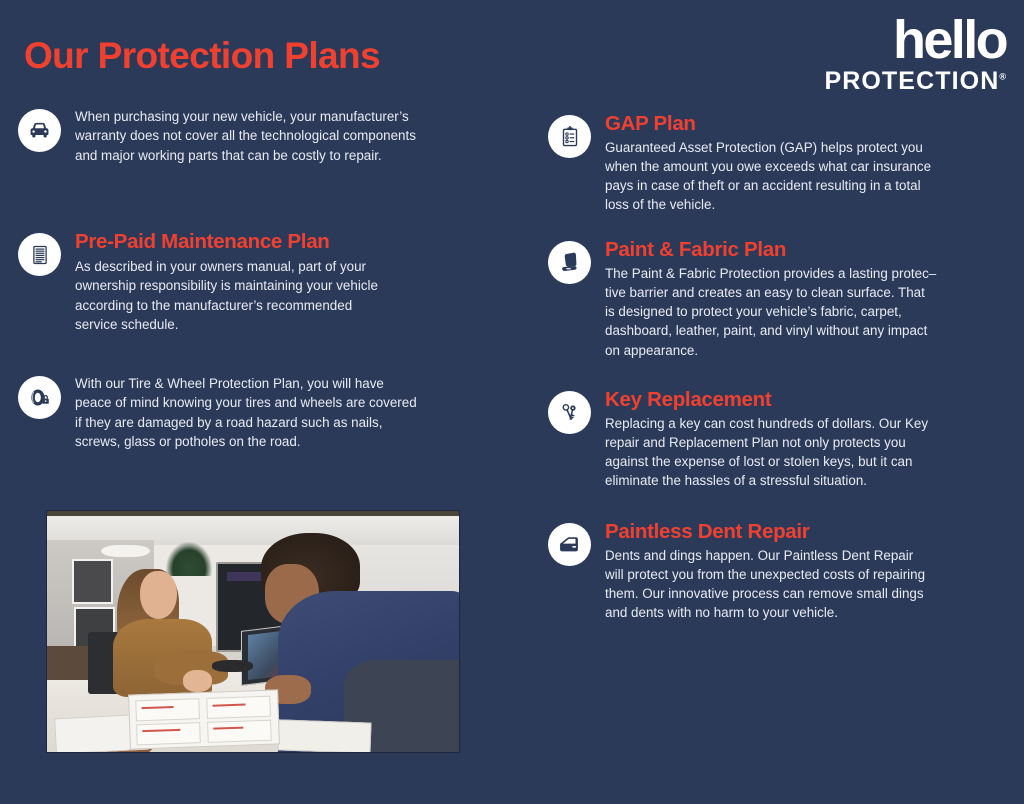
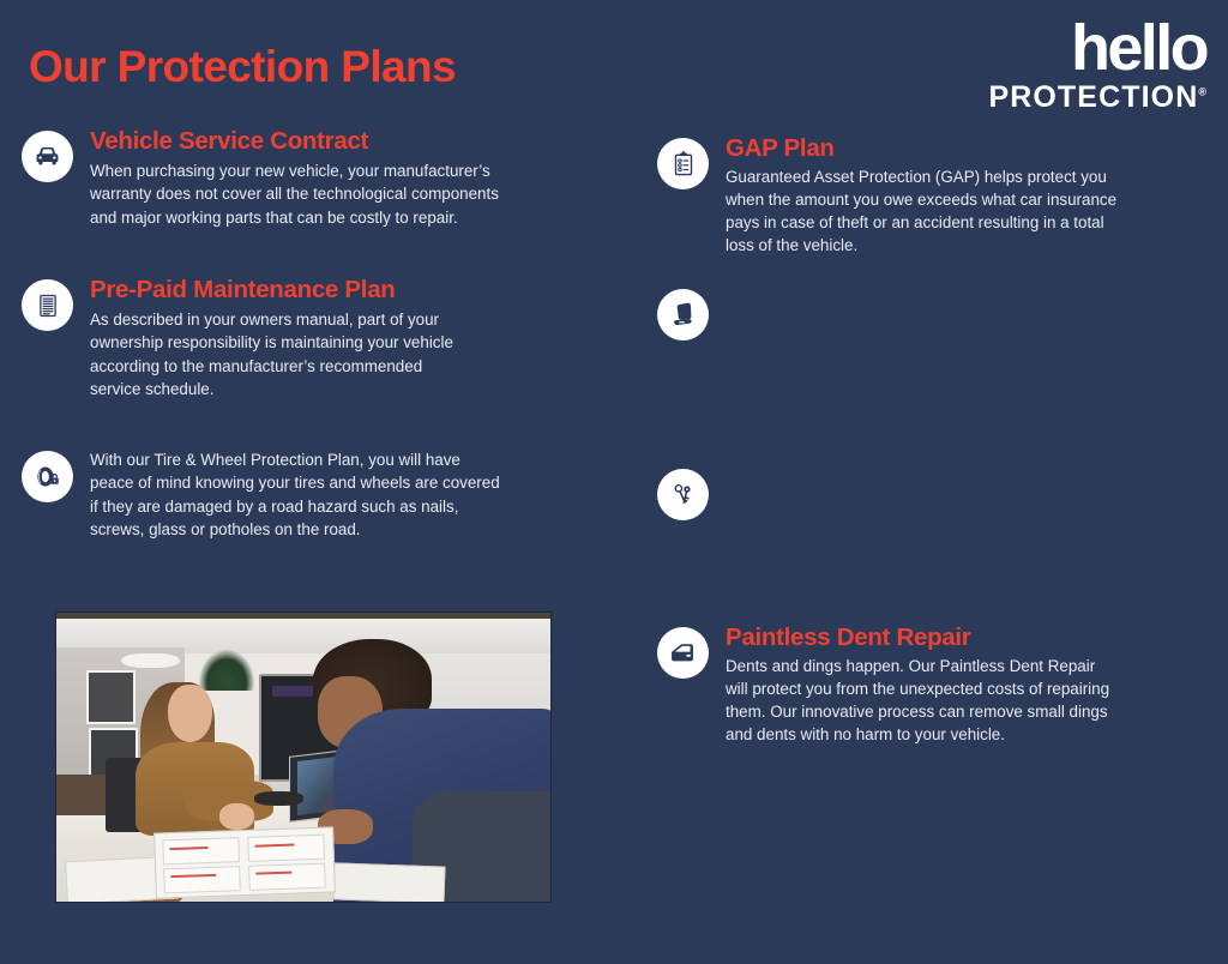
  hello
  PROTECTION®
  Our Protection Plans
+ Vehicle Service Contract
  When purchasing your new vehicle, your manufacturer’s
  warranty does not cover all the technological components
  and major working parts that can be costly to repair.
  Pre-Paid Maintenance Plan
  As described in your owners manual, part of your
  ownership responsibility is maintaining your vehicle
  according to the manufacturer’s recommended
  service schedule.
  With our Tire & Wheel Protection Plan, you will have
  peace of mind knowing your tires and wheels are covered
  if they are damaged by a road hazard such as nails,
  screws, glass or potholes on the road.
  GAP Plan
  Guaranteed Asset Protection (GAP) helps protect you
  when the amount you owe exceeds what car insurance
  pays in case of theft or an accident resulting in a total
  loss of the vehicle.
- Paint & Fabric Plan
- The Paint & Fabric Protection provides a lasting protec–
- tive barrier and creates an easy to clean surface. That
- is designed to protect your vehicle’s fabric, carpet,
- dashboard, leather, paint, and vinyl without any impact
- on appearance.
- Key Replacement
- Replacing a key can cost hundreds of dollars. Our Key
- repair and Replacement Plan not only protects you
- against the expense of lost or stolen keys, but it can
- eliminate the hassles of a stressful situation.
  Paintless Dent Repair
  Dents and dings happen. Our Paintless Dent Repair
  will protect you from the unexpected costs of repairing
  them. Our innovative process can remove small dings
  and dents with no harm to your vehicle.
